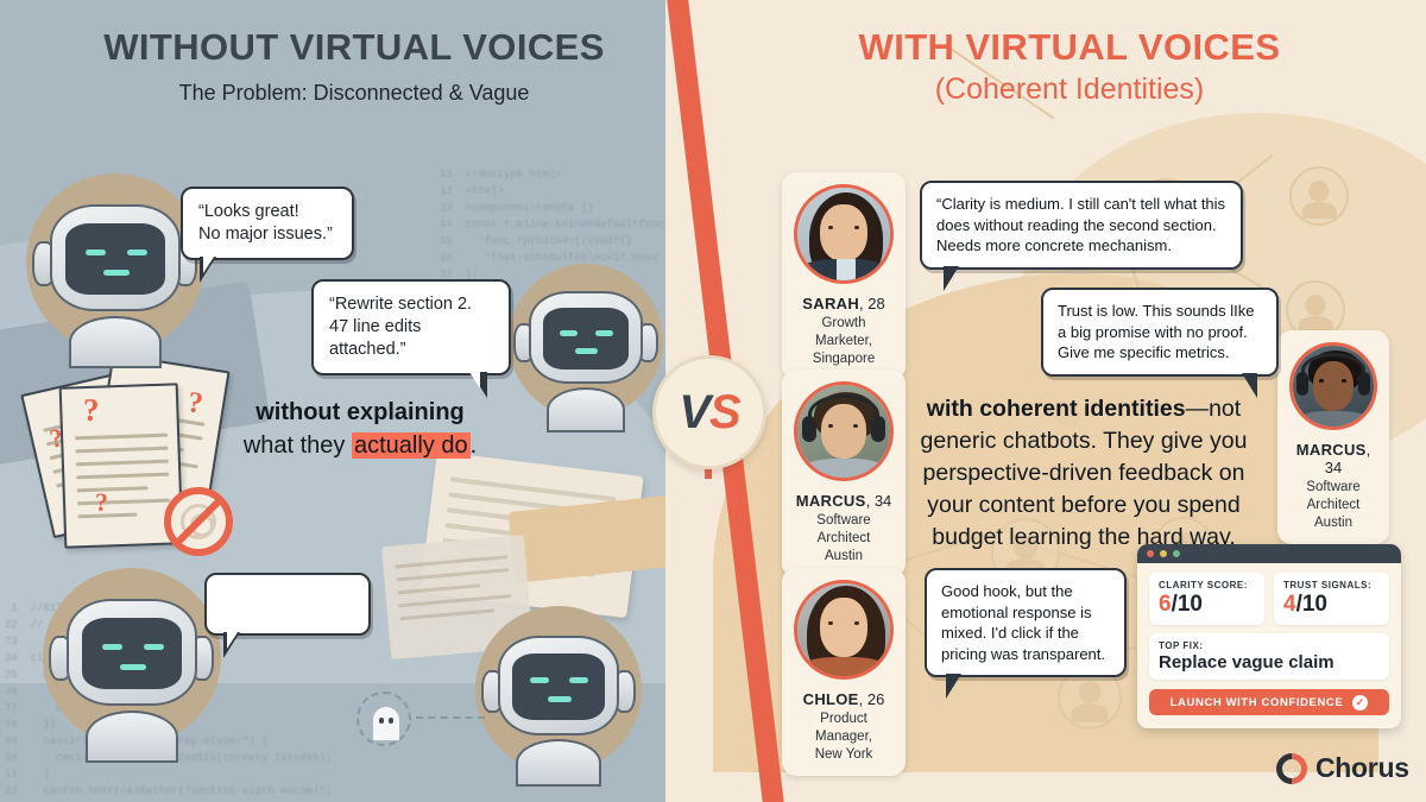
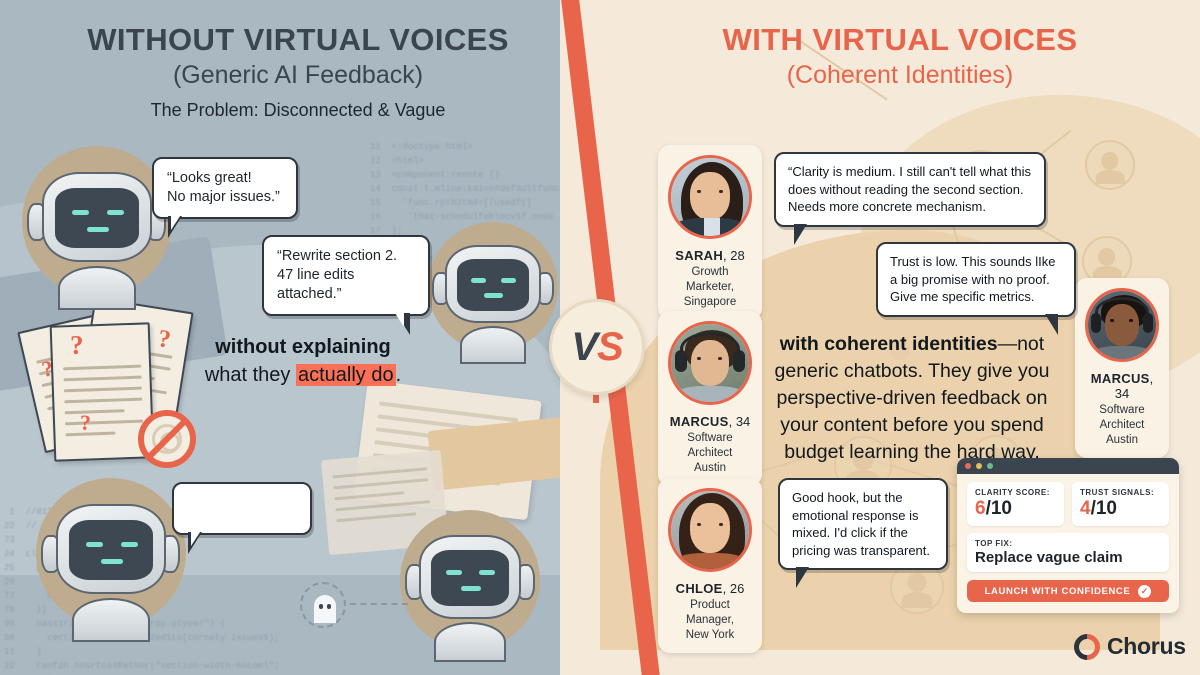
  16 'that-schodulfoblocv1f.nous
  17 };
  ?
  ?
  SARAH, 28
  Growth Marketer,
  Singapore
  MARCUS, 34
  Software Architect
  Austin
  CHLOE, 26
  Product Manager,
  New York
  MARCUS, 34
  Software Architect
  Austin
  “Clarity is medium. I still can't tell what this
  does without reading the second section.
  Needs more concrete mechanism.
  Trust is low. This sounds lIke
  a big promise with no proof.
  Give me specific metrics.
  Good hook, but the
  emotional response is
  mixed. I'd click if the
  pricing was transparent.
  WITHOUT VIRTUAL VOICES
+ (Generic AI Feedback)
  The Problem: Disconnected & Vague
  WITH VIRTUAL VOICES
  (Coherent Identities)
  “Looks great!
  No major issues.”
  “Rewrite section 2.
  47 line edits attached.”
  without explaining
  what they actually do.
  with coherent identities—not generic chatbots. They give you perspective-driven feedback on your content before you spend budget learning the hard way.
  V
  S
  CLARITY SCORE:
  6/10
  TRUST SIGNALS:
  4/10
  TOP FIX:
  Replace vague claim
  LAUNCH WITH CONFIDENCE
  ✓
  Chorus
